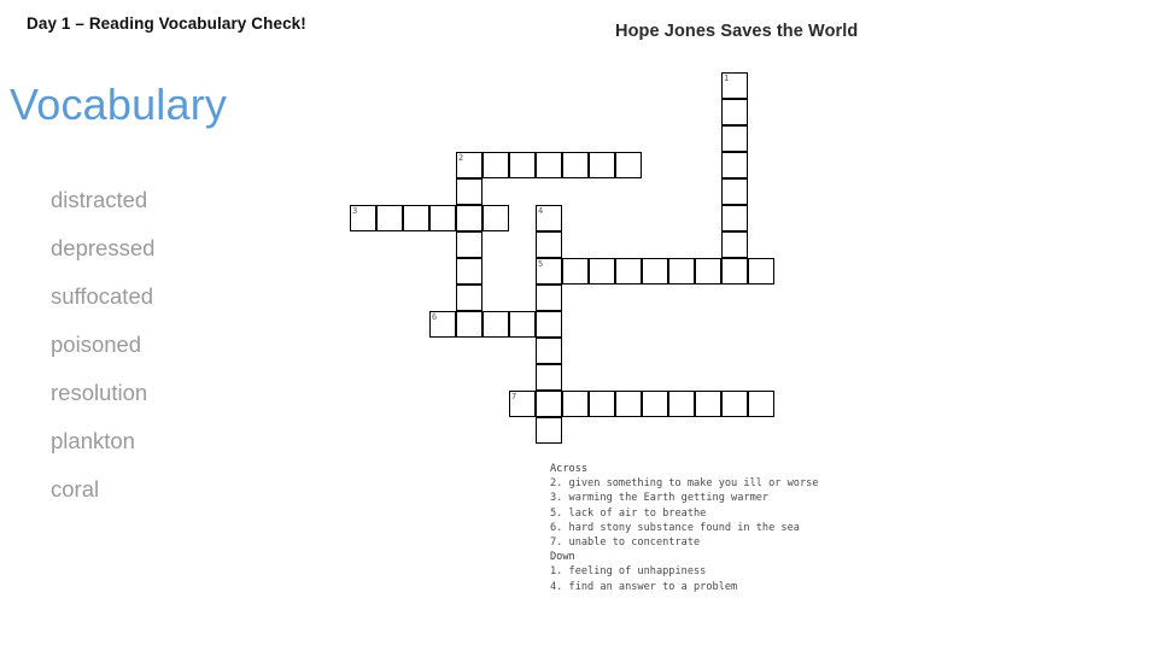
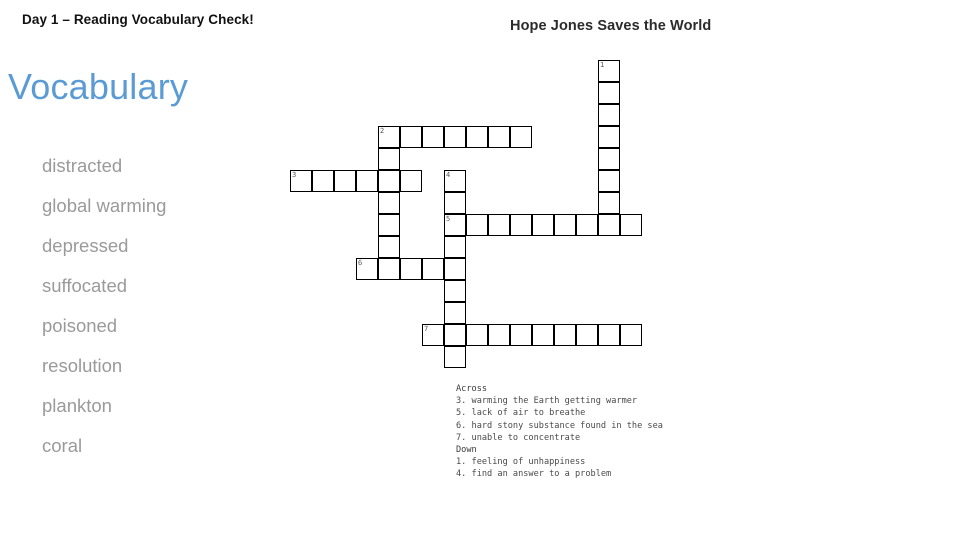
  Day 1 – Reading Vocabulary Check!
  Vocabulary
  distracted
+ global warming
  depressed
  suffocated
  poisoned
  resolution
  plankton
  coral
  Hope Jones Saves the World
  1
  2
  3
  4
  5
  6
  7
  Across
- 2. given something to make you ill or worse
  3. warming the Earth getting warmer
  5. lack of air to breathe
  6. hard stony substance found in the sea
  7. unable to concentrate
  Down
  1. feeling of unhappiness
  4. find an answer to a problem
